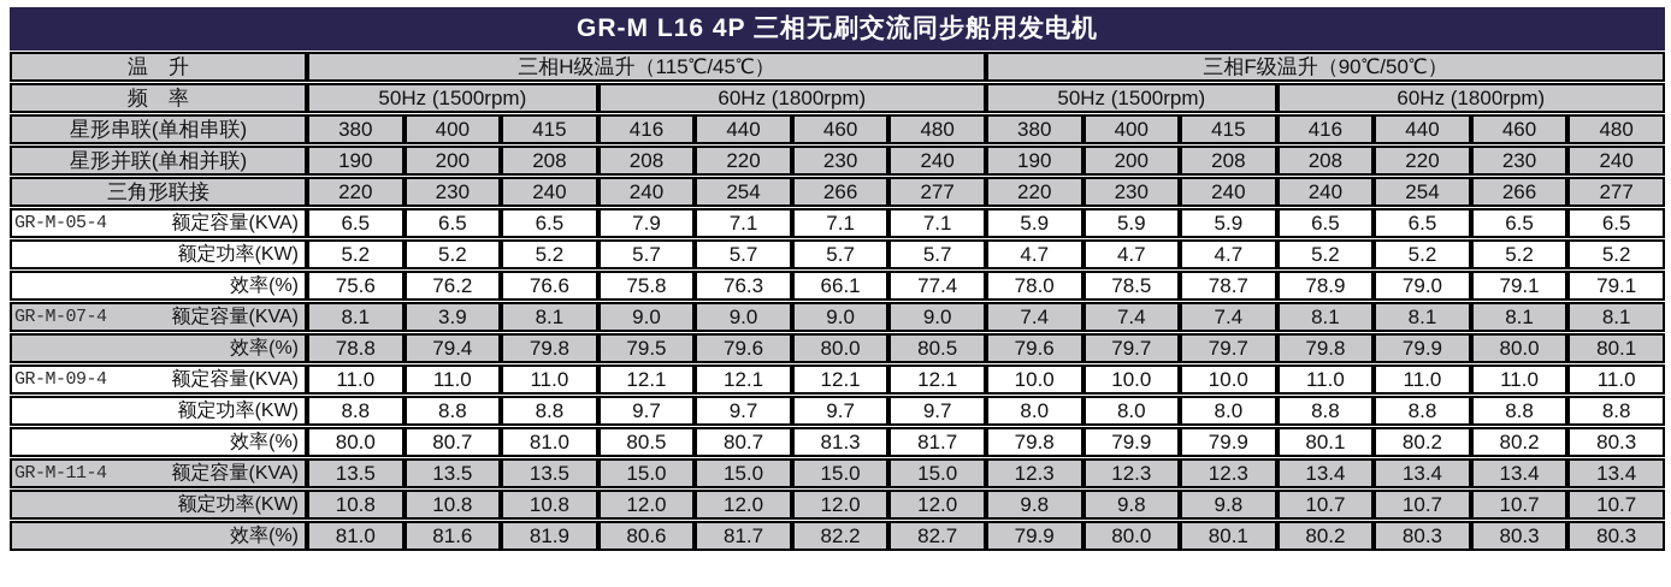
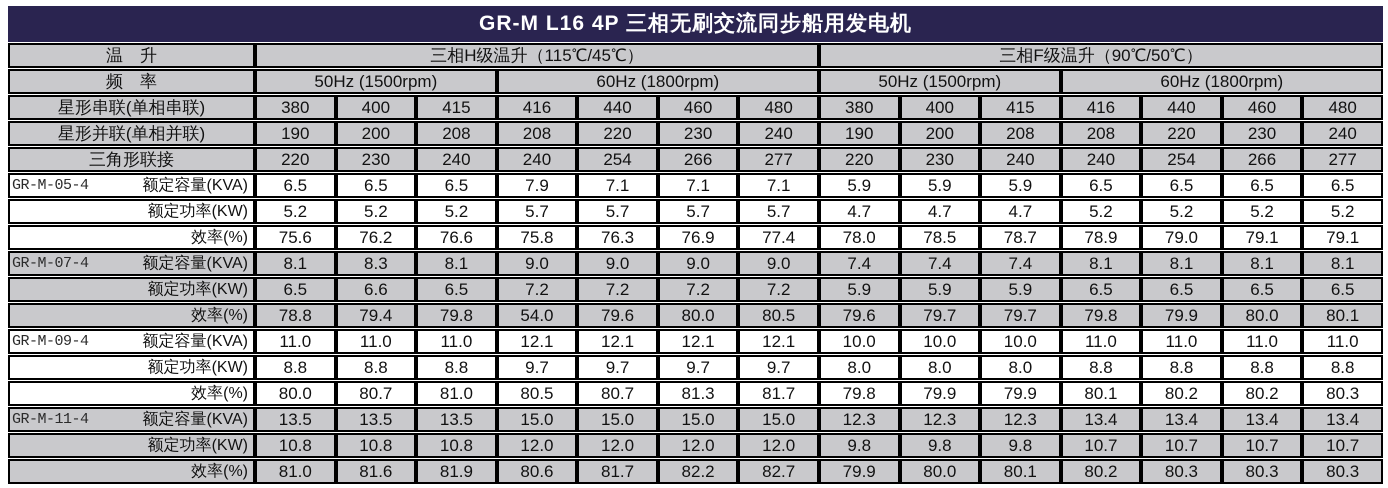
  GR-M L16 4P 三相无刷交流同步船用发电机
  温 升	三相H级温升（115℃/45℃）	三相F级温升（90℃/50℃）
  频 率	50Hz (1500rpm)	60Hz (1800rpm)	50Hz (1500rpm)	60Hz (1800rpm)
  星形串联(单相串联)	380	400	415	416	440	460	480	380	400	415	416	440	460	480
  星形并联(单相并联)	190	200	208	208	220	230	240	190	200	208	208	220	230	240
  三角形联接	220	230	240	240	254	266	277	220	230	240	240	254	266	277
  GR-M-05-4 额定容量(KVA)	6.5	6.5	6.5	7.9	7.1	7.1	7.1	5.9	5.9	5.9	6.5	6.5	6.5	6.5
  额定功率(KW)	5.2	5.2	5.2	5.7	5.7	5.7	5.7	4.7	4.7	4.7	5.2	5.2	5.2	5.2
- 效率(%)	75.6	76.2	76.6	75.8	76.3	66.1	77.4	78.0	78.5	78.7	78.9	79.0	79.1	79.1
+ 效率(%)	75.6	76.2	76.6	75.8	76.3	76.9	77.4	78.0	78.5	78.7	78.9	79.0	79.1	79.1
- GR-M-07-4 额定容量(KVA)	8.1	3.9	8.1	9.0	9.0	9.0	9.0	7.4	7.4	7.4	8.1	8.1	8.1	8.1
+ GR-M-07-4 额定容量(KVA)	8.1	8.3	8.1	9.0	9.0	9.0	9.0	7.4	7.4	7.4	8.1	8.1	8.1	8.1
+ 额定功率(KW)	6.5	6.6	6.5	7.2	7.2	7.2	7.2	5.9	5.9	5.9	6.5	6.5	6.5	6.5
- 效率(%)	78.8	79.4	79.8	79.5	79.6	80.0	80.5	79.6	79.7	79.7	79.8	79.9	80.0	80.1
+ 效率(%)	78.8	79.4	79.8	54.0	79.6	80.0	80.5	79.6	79.7	79.7	79.8	79.9	80.0	80.1
  GR-M-09-4 额定容量(KVA)	11.0	11.0	11.0	12.1	12.1	12.1	12.1	10.0	10.0	10.0	11.0	11.0	11.0	11.0
  额定功率(KW)	8.8	8.8	8.8	9.7	9.7	9.7	9.7	8.0	8.0	8.0	8.8	8.8	8.8	8.8
  效率(%)	80.0	80.7	81.0	80.5	80.7	81.3	81.7	79.8	79.9	79.9	80.1	80.2	80.2	80.3
  GR-M-11-4 额定容量(KVA)	13.5	13.5	13.5	15.0	15.0	15.0	15.0	12.3	12.3	12.3	13.4	13.4	13.4	13.4
  额定功率(KW)	10.8	10.8	10.8	12.0	12.0	12.0	12.0	9.8	9.8	9.8	10.7	10.7	10.7	10.7
  效率(%)	81.0	81.6	81.9	80.6	81.7	82.2	82.7	79.9	80.0	80.1	80.2	80.3	80.3	80.3
